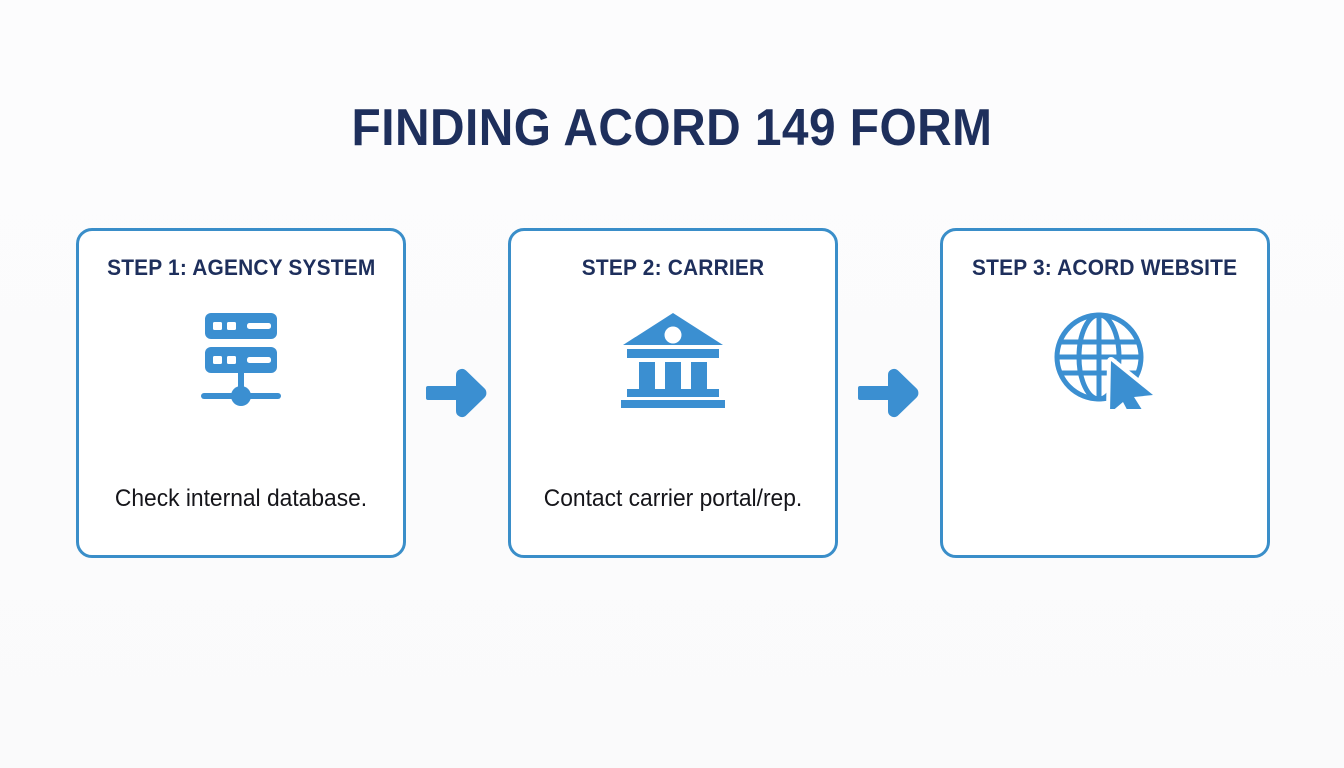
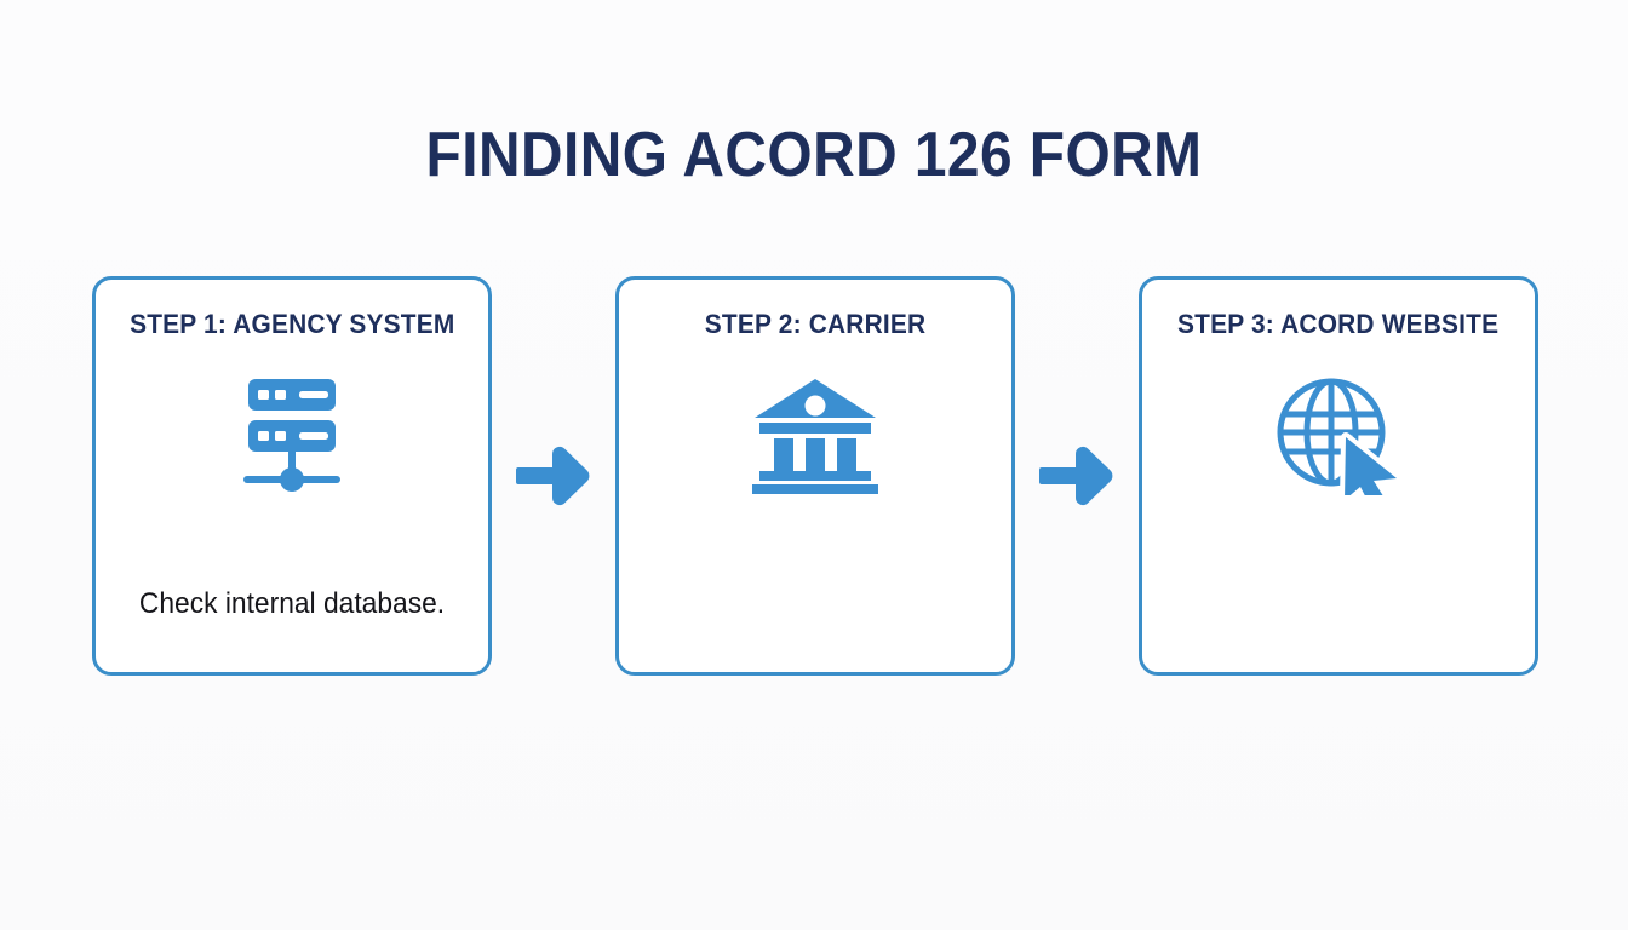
- FINDING ACORD 149 FORM
+ FINDING ACORD 126 FORM
  STEP 1: AGENCY SYSTEM
  Check internal database.
  STEP 2: CARRIER
- Contact carrier portal/rep.
  STEP 3: ACORD WEBSITE
